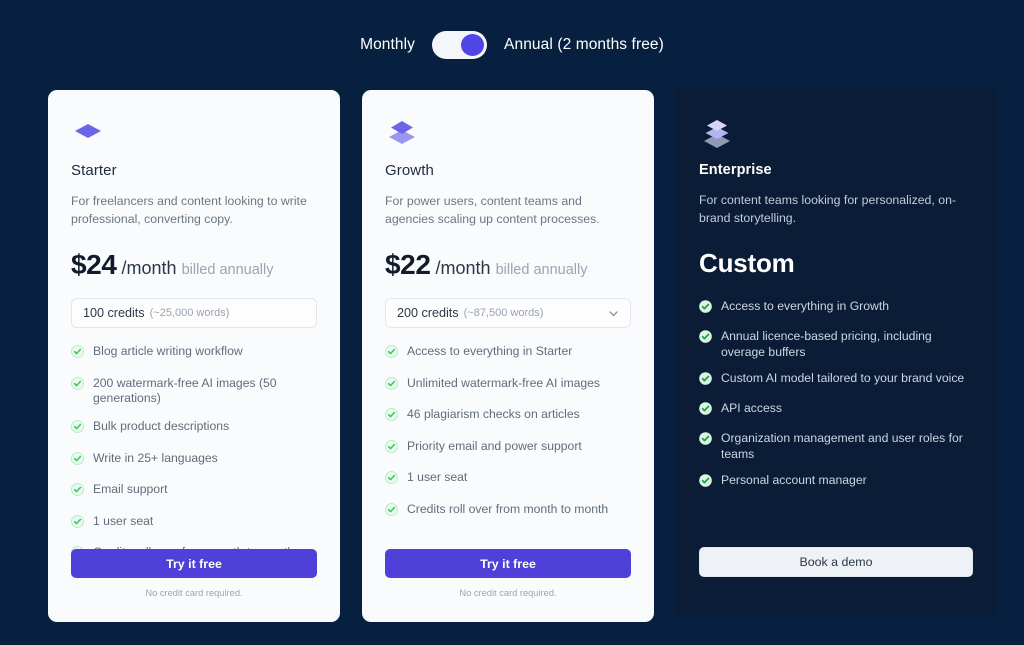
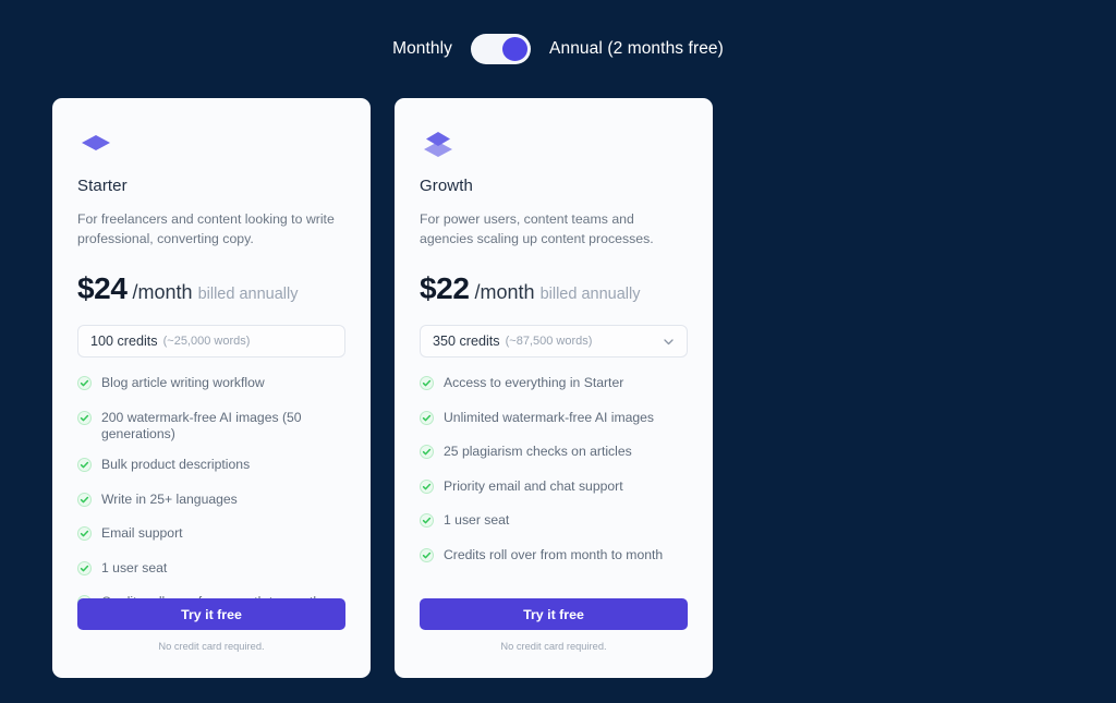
  Monthly
  Annual (2 months free)
  Starter
  For freelancers and content looking to write professional, converting copy.
  $24
  /month
  billed annually
  100 credits
  (~25,000 words)
  Blog article writing workflow
  200 watermark-free AI images (50 generations)
  Bulk product descriptions
  Write in 25+ languages
  Email support
  1 user seat
  Try it free
  No credit card required.
  Growth
  For power users, content teams and agencies scaling up content processes.
  $22
  /month
  billed annually
- 200 credits
+ 350 credits
  (~87,500 words)
  Access to everything in Starter
  Unlimited watermark-free AI images
- 46 plagiarism checks on articles
+ 25 plagiarism checks on articles
- Priority email and power support
+ Priority email and chat support
  1 user seat
  Credits roll over from month to month
  Try it free
  No credit card required.
- Enterprise
- For content teams looking for personalized, on-brand storytelling.
- Custom
- Access to everything in Growth
- Annual licence-based pricing, including overage buffers
- Custom AI model tailored to your brand voice
- API access
- Organization management and user roles for teams
- Personal account manager
- Book a demo
